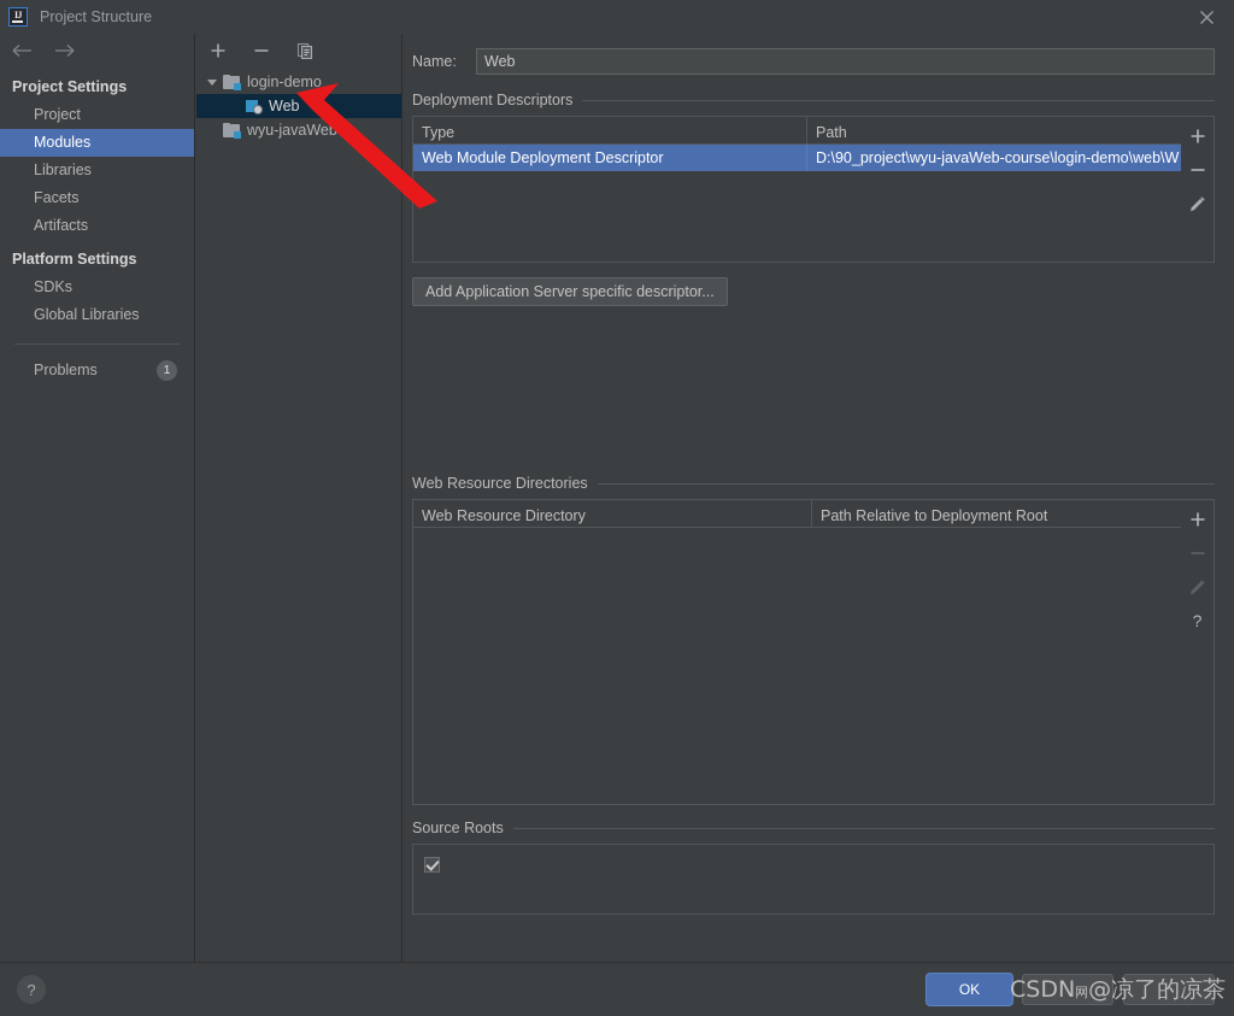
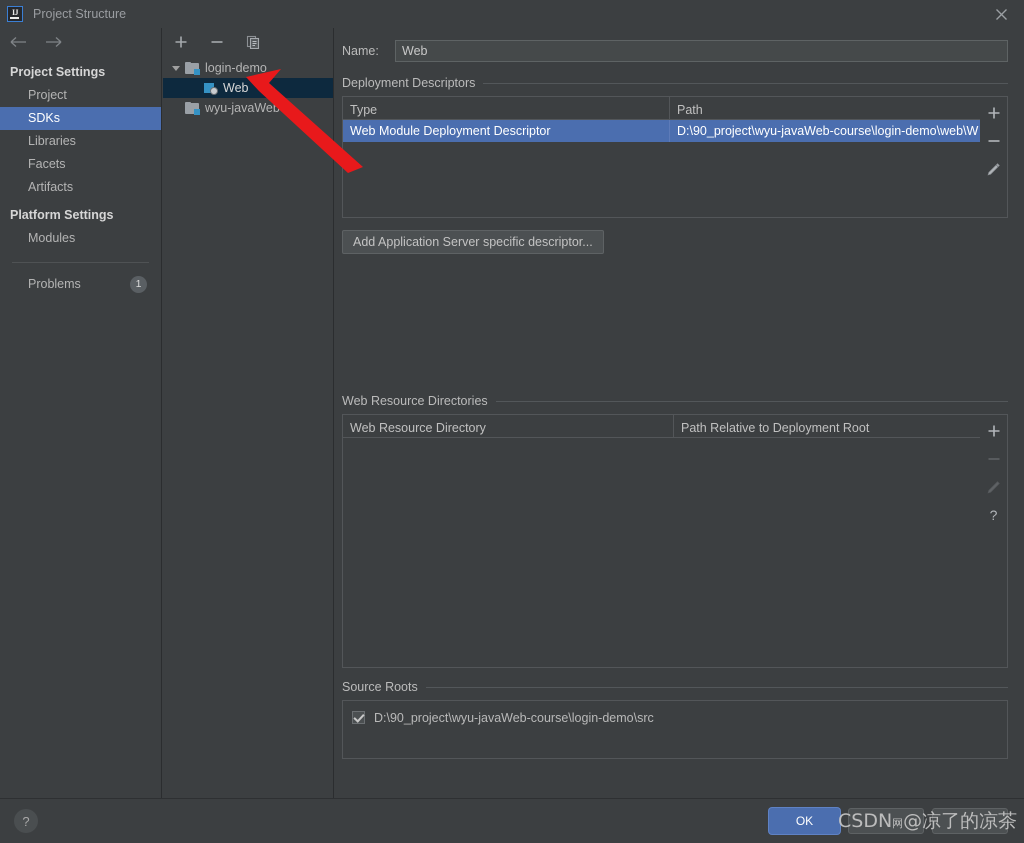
  IJ
  Project Structure
  Project Settings
  Project
- Modules
+ SDKs
  Libraries
  Facets
  Artifacts
  Platform Settings
- SDKs
+ Modules
- Global Libraries
  Problems
  1
  login-demo
  Web
  wyu-javaWeb
  Name:
  Web
  Deployment Descriptors
  Type
  Path
  Web Module Deployment Descriptor
  D:\90_project\wyu-javaWeb-course\login-demo\web\W
  Add Application Server specific descriptor...
  Web Resource Directories
  Web Resource Directory
  Path Relative to Deployment Root
  ?
  Source Roots
+ D:\90_project\wyu-javaWeb-course\login-demo\src
  ?
  OK
  CSDN网@凉了的凉茶
